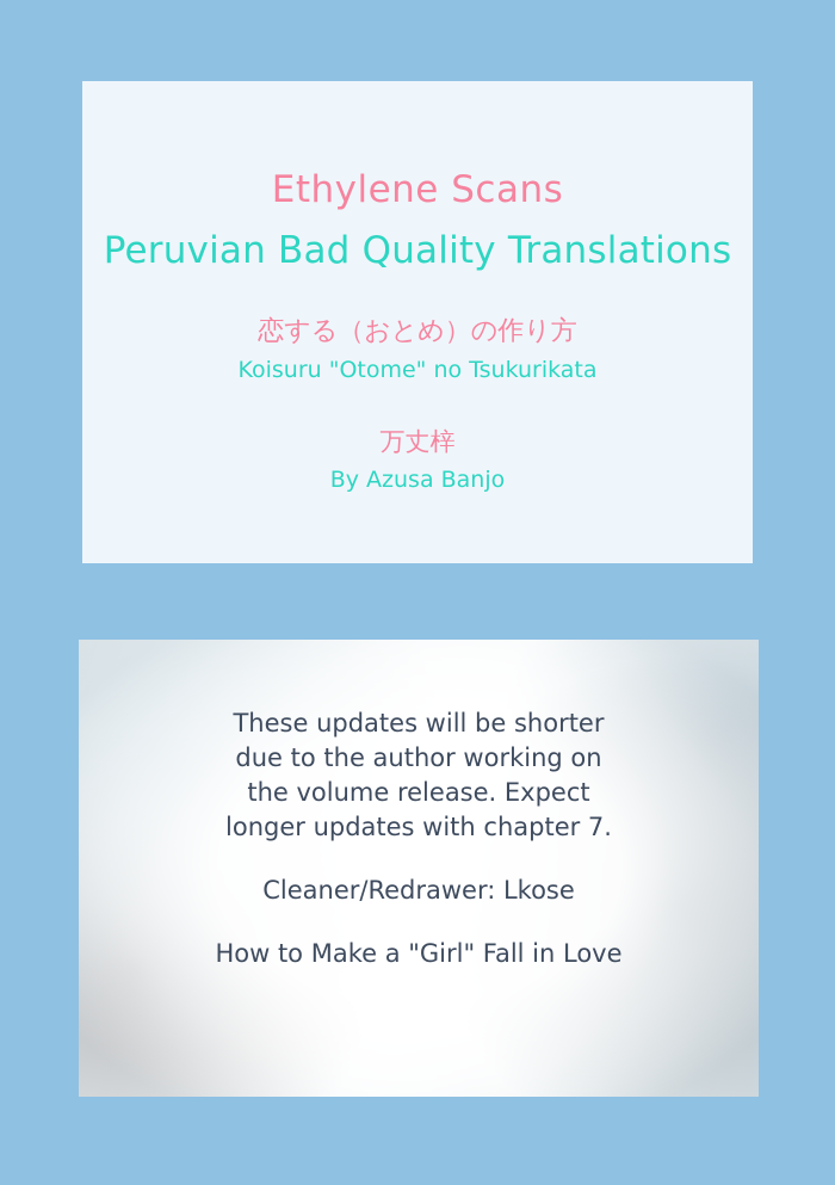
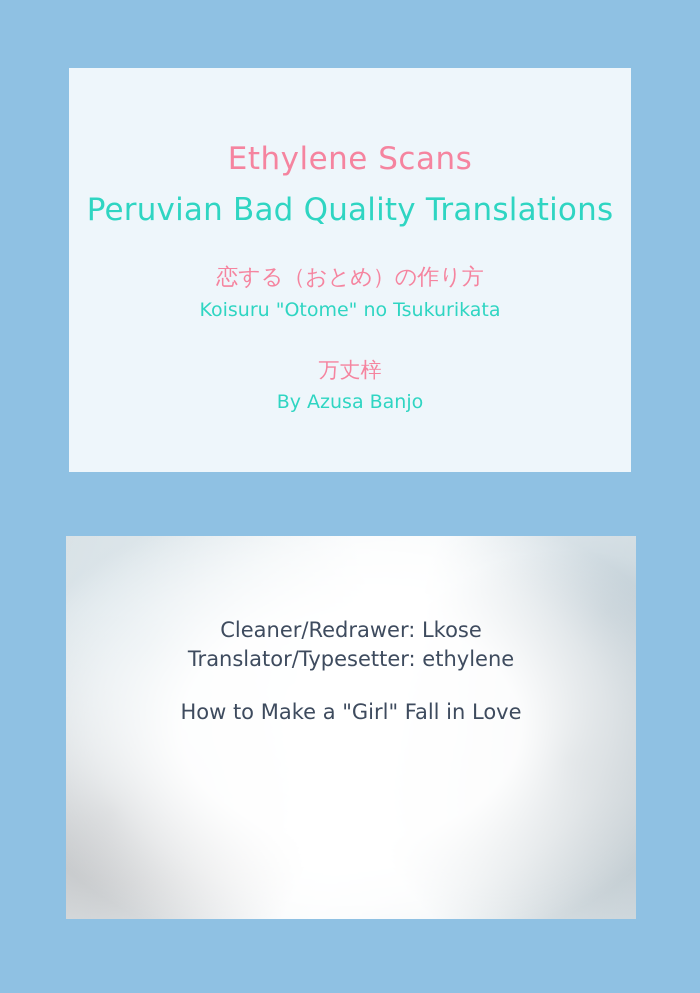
  Ethylene Scans
  Peruvian Bad Quality Translations
  恋する（おとめ）の作り方
  Koisuru "Otome" no Tsukurikata
  万丈梓
  By Azusa Banjo
- These updates will be shorter
- due to the author working on
- the volume release. Expect
- longer updates with chapter 7.
  Cleaner/Redrawer: Lkose
+ Translator/Typesetter: ethylene
  How to Make a "Girl" Fall in Love
